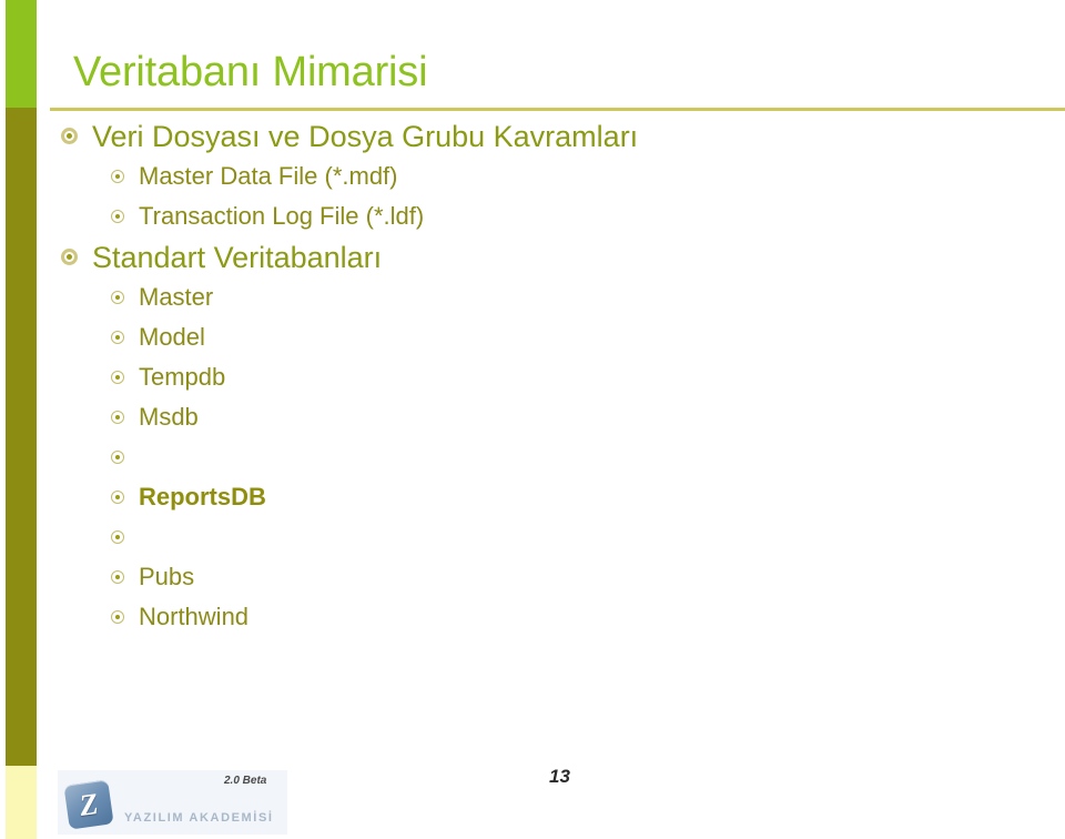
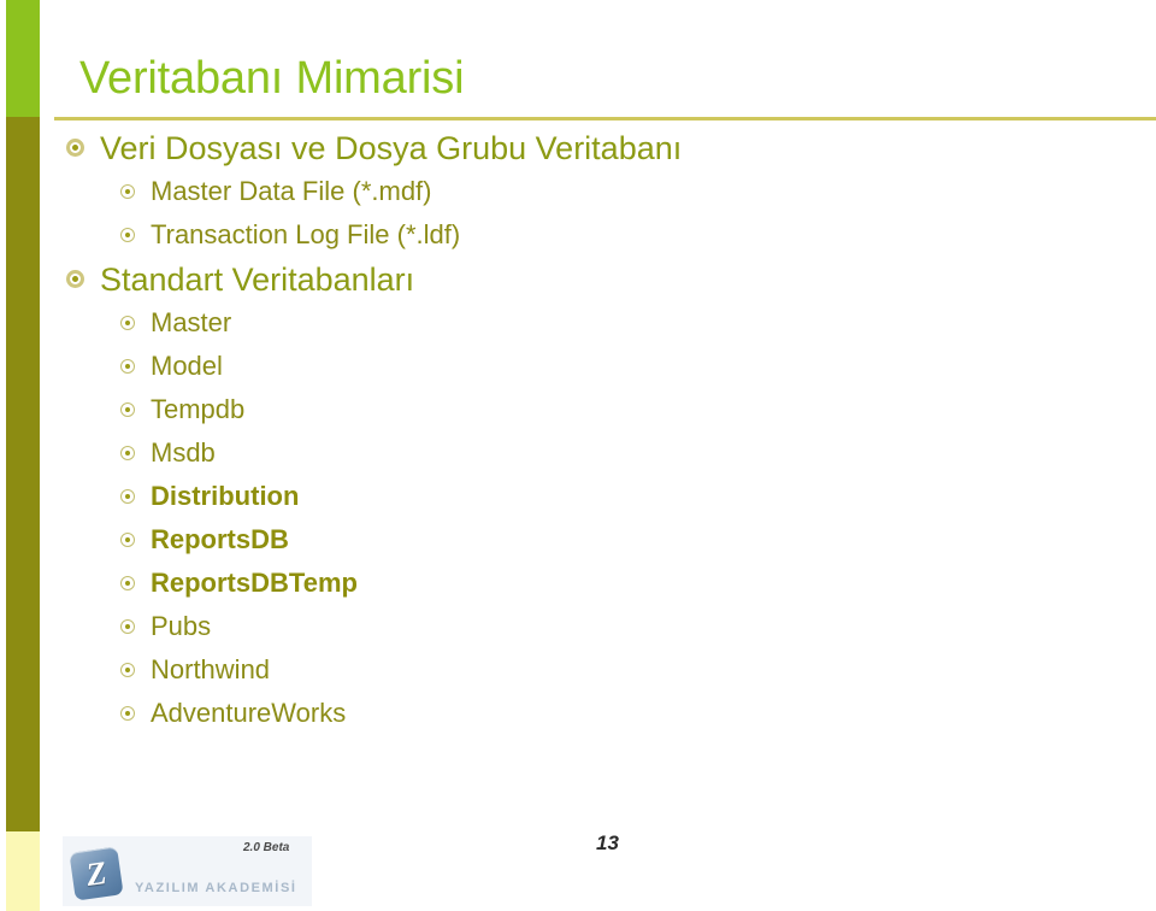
  Veritabanı Mimarisi
- Veri Dosyası ve Dosya Grubu Kavramları
+ Veri Dosyası ve Dosya Grubu Veritabanı
  Master Data File (*.mdf)
  Transaction Log File (*.ldf)
  Standart Veritabanları
  Master
  Model
  Tempdb
  Msdb
+ Distribution
  ReportsDB
+ ReportsDBTemp
  Pubs
  Northwind
+ AdventureWorks
  YAZILIM AKADEMİSİ
  2.0 Beta
  13
